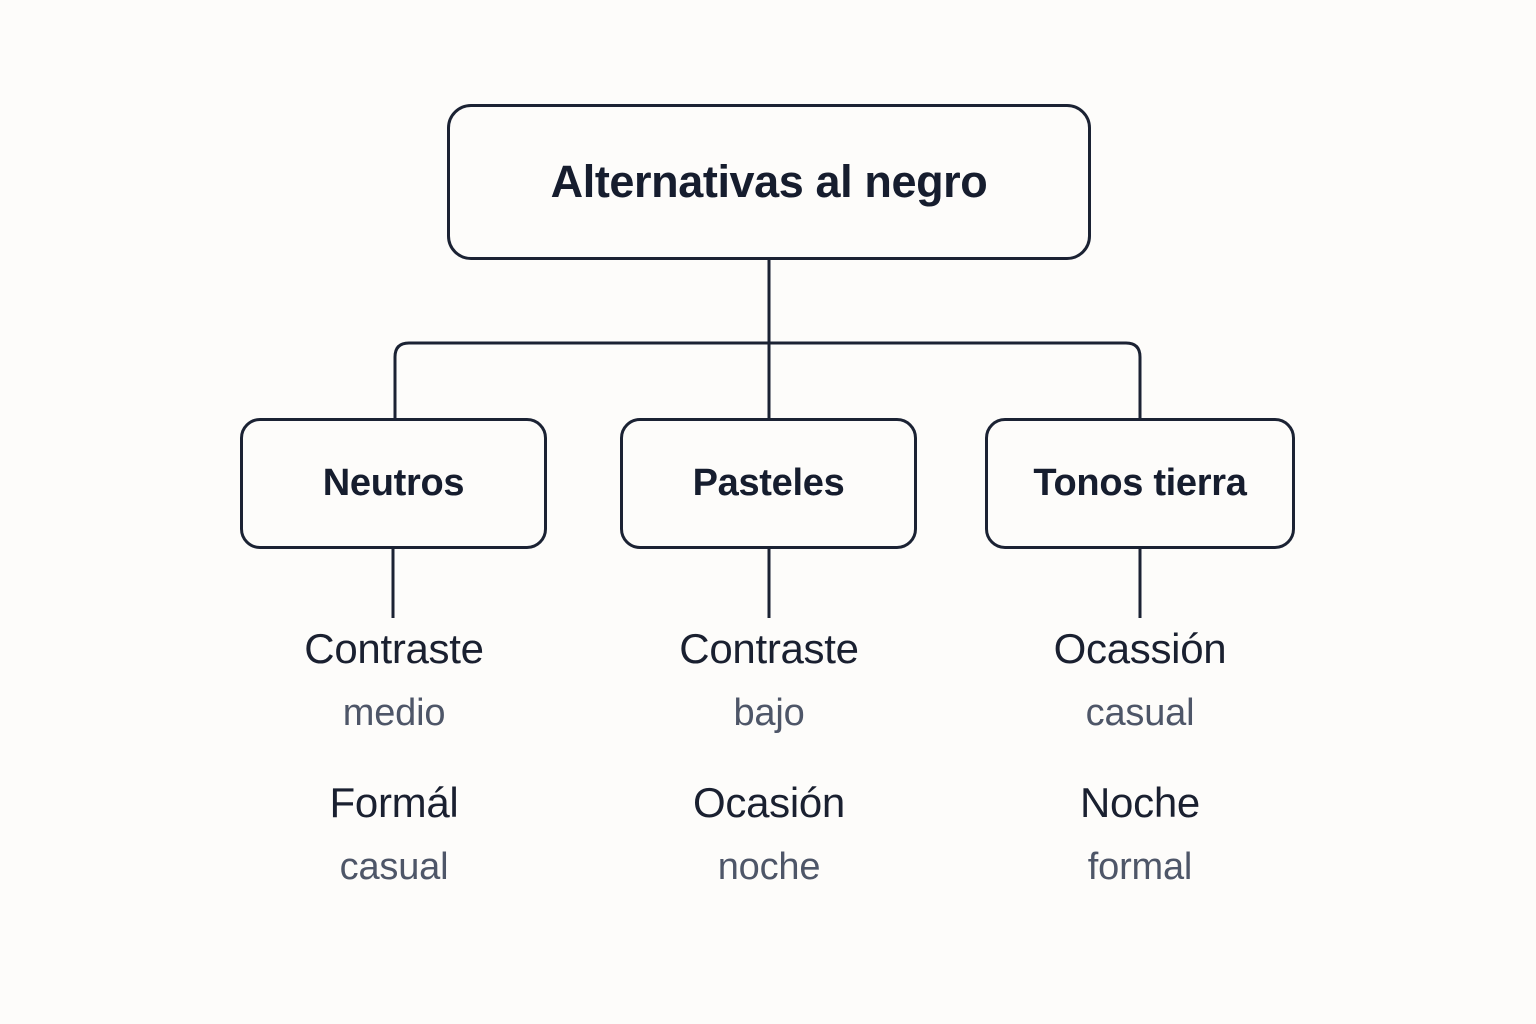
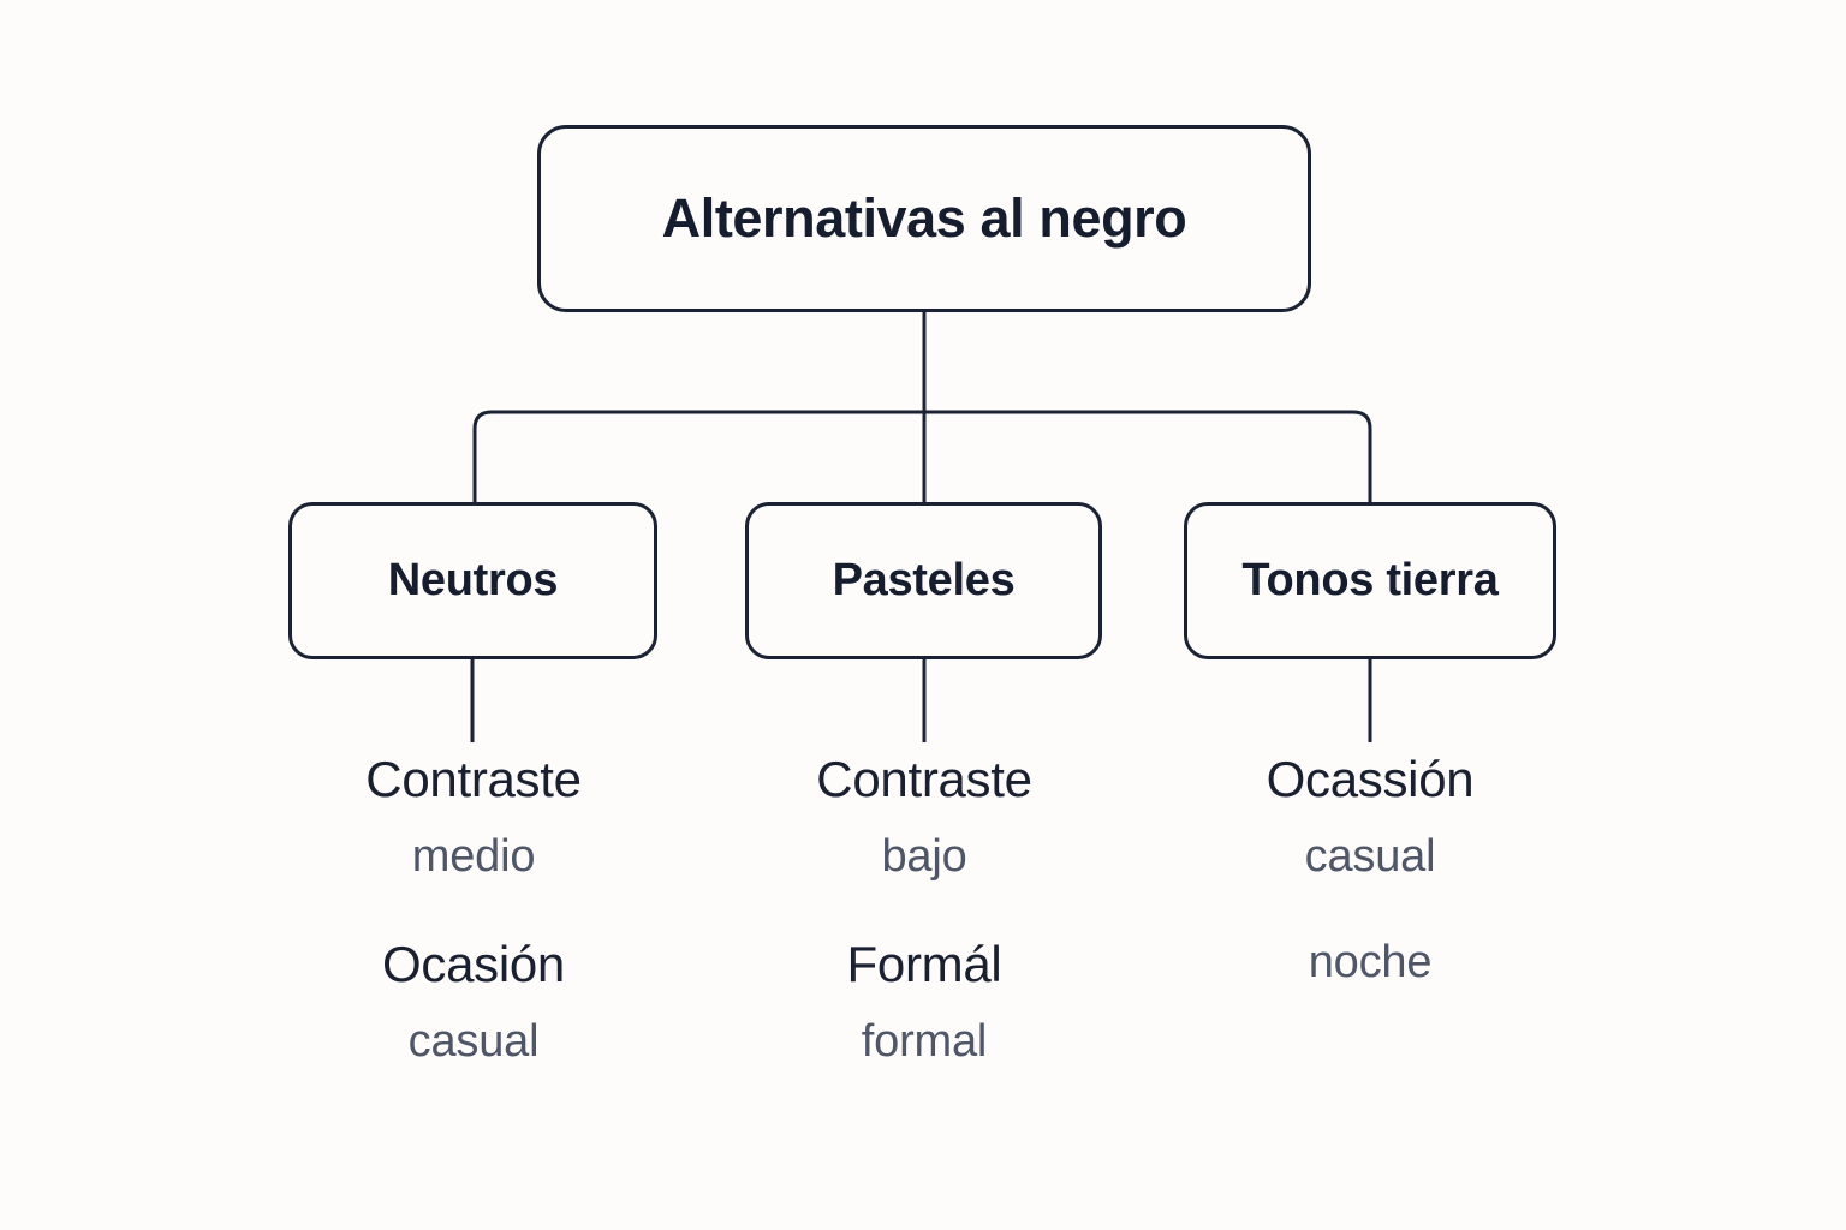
  Alternativas al negro
  Neutros
  Pasteles
  Tonos tierra
  Contraste
  medio
- Formál
+ Ocasión
  casual
  Contraste
  bajo
- Ocasión
+ Formál
- noche
+ formal
  Ocassión
  casual
- Noche
- formal
+ noche
